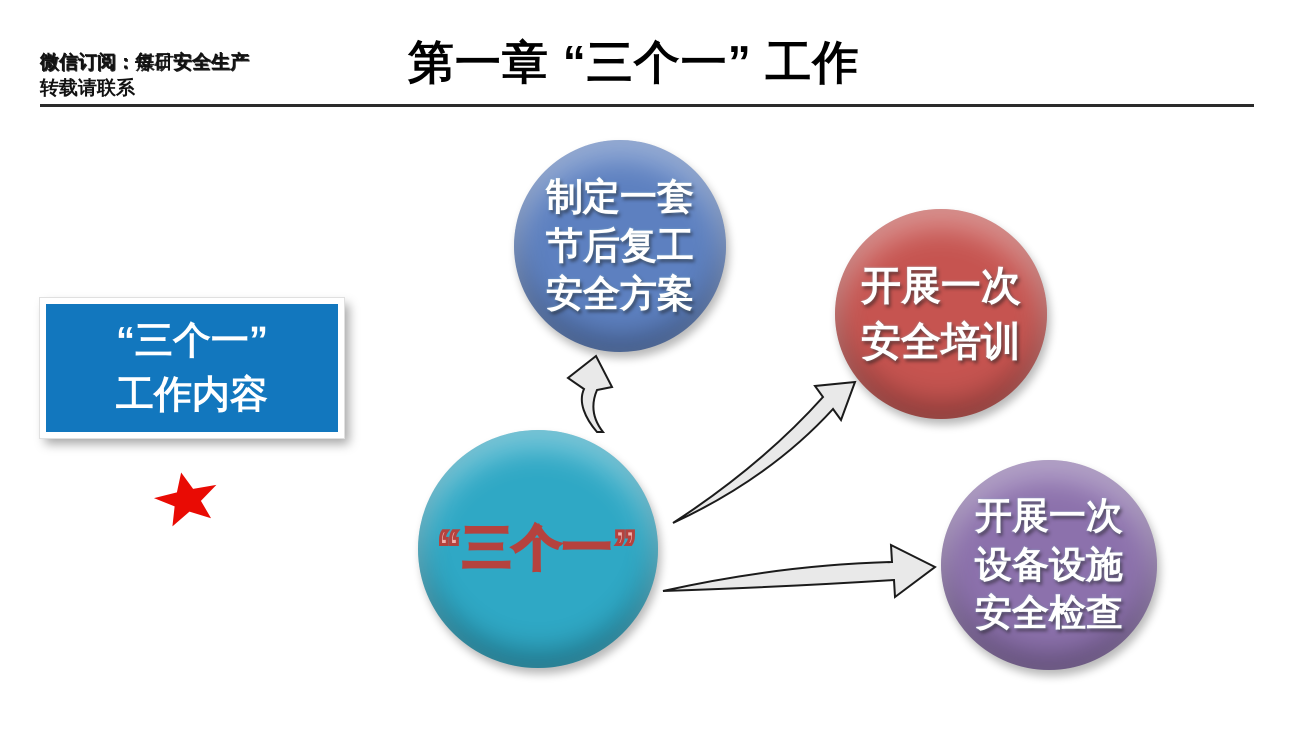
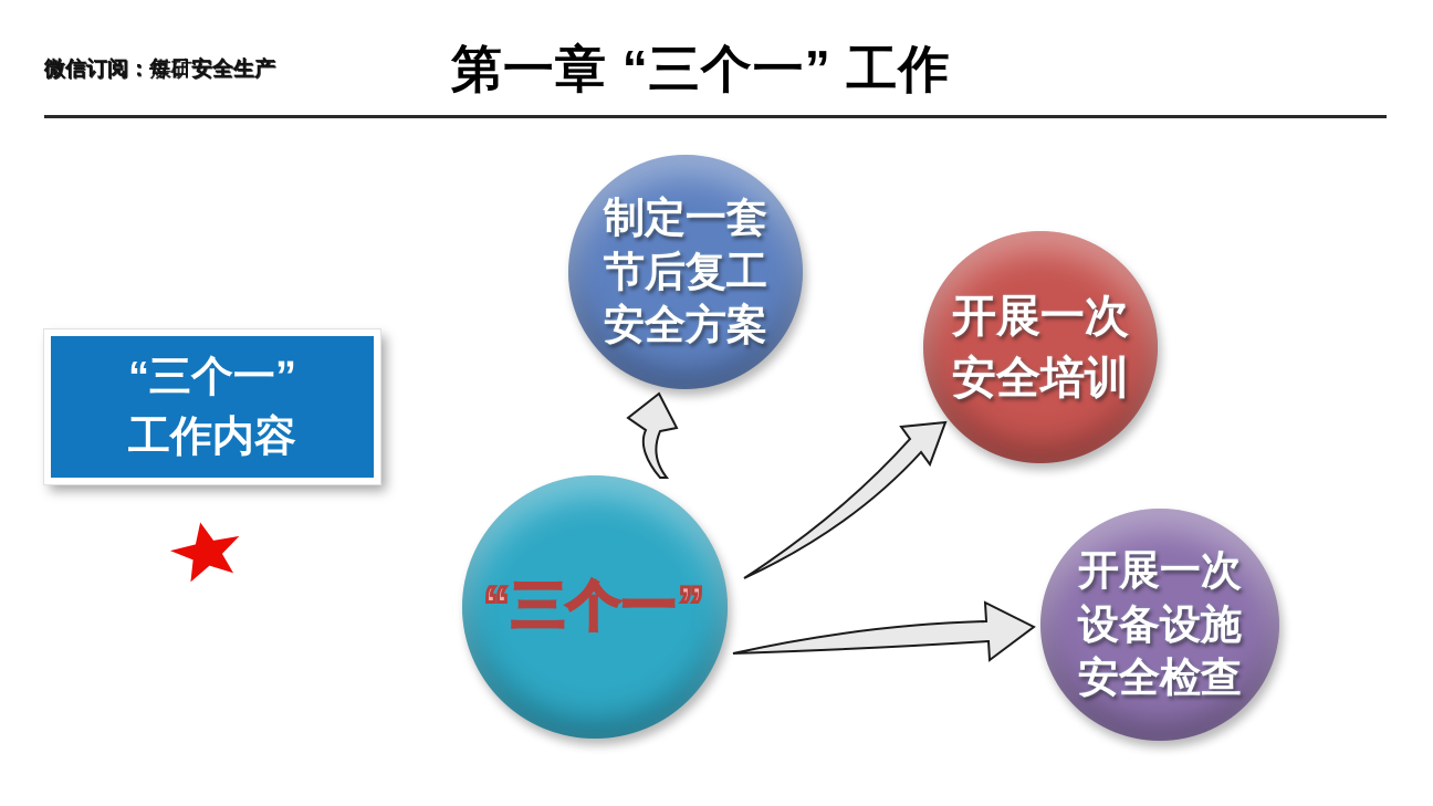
  微信订阅：每日安全生产
  微信订阅：煤矿安全生产
- 转载请联系
  第一章 “三个一” 工作
  “三个一”
  工作内容
  “三个一”
  制定一套
  节后复工
  安全方案
  开展一次
  安全培训
  开展一次
  设备设施
  安全检查
